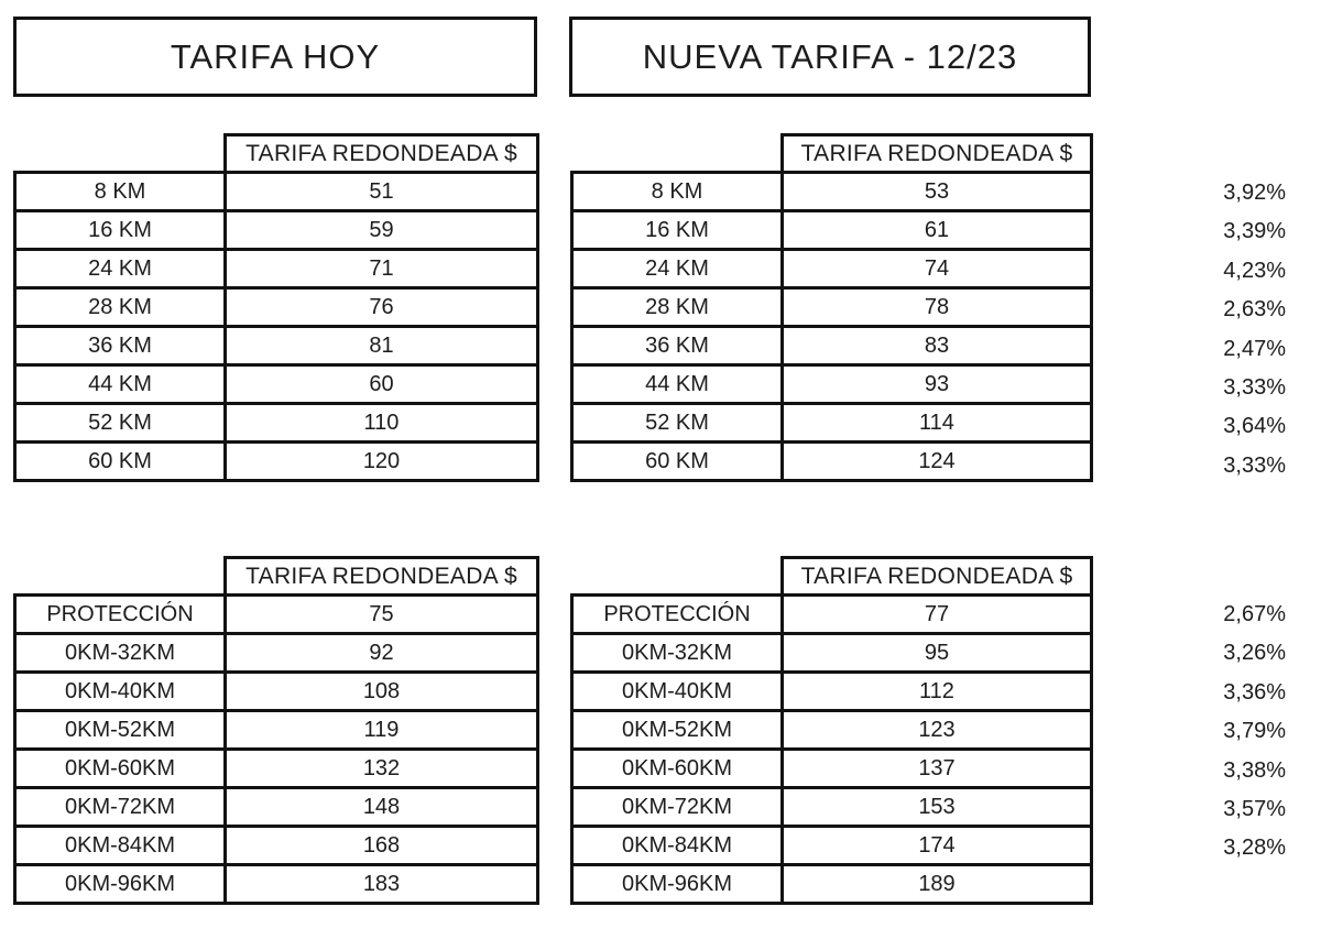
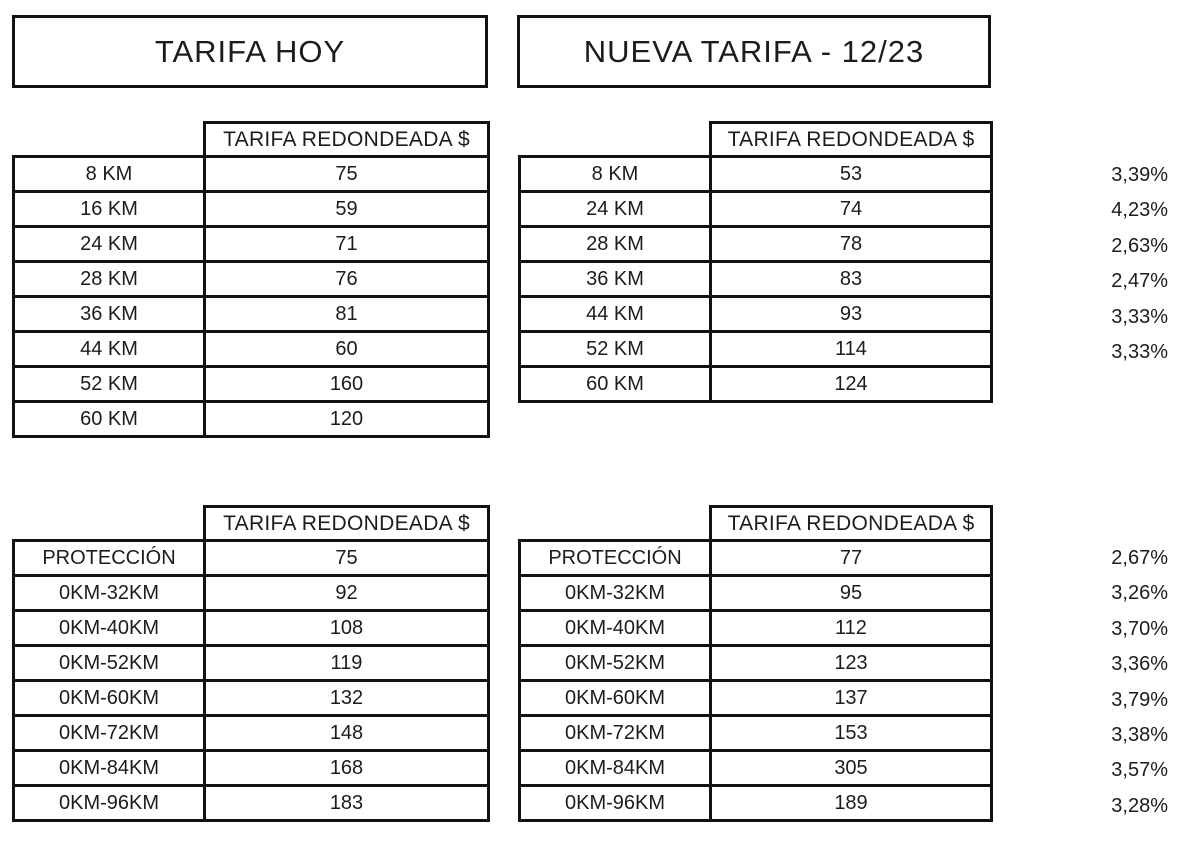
  TARIFA HOY
  NUEVA TARIFA - 12/23
  	TARIFA REDONDEADA $
- 8 KM	51
+ 8 KM	75
  16 KM	59
  24 KM	71
  28 KM	76
  36 KM	81
  44 KM	60
- 52 KM	110
+ 52 KM	160
  60 KM	120
  	TARIFA REDONDEADA $
  8 KM	53
- 16 KM	61
  24 KM	74
  28 KM	78
  36 KM	83
  44 KM	93
  52 KM	114
  60 KM	124
- 3,92%
  3,39%
  4,23%
  2,63%
  2,47%
  3,33%
- 3,64%
  3,33%
  	TARIFA REDONDEADA $
  PROTECCIÓN	75
  0KM-32KM	92
  0KM-40KM	108
  0KM-52KM	119
  0KM-60KM	132
  0KM-72KM	148
  0KM-84KM	168
  0KM-96KM	183
  	TARIFA REDONDEADA $
  PROTECCIÓN	77
  0KM-32KM	95
  0KM-40KM	112
  0KM-52KM	123
  0KM-60KM	137
  0KM-72KM	153
- 0KM-84KM	174
+ 0KM-84KM	305
  0KM-96KM	189
  2,67%
  3,26%
+ 3,70%
  3,36%
  3,79%
  3,38%
  3,57%
  3,28%
